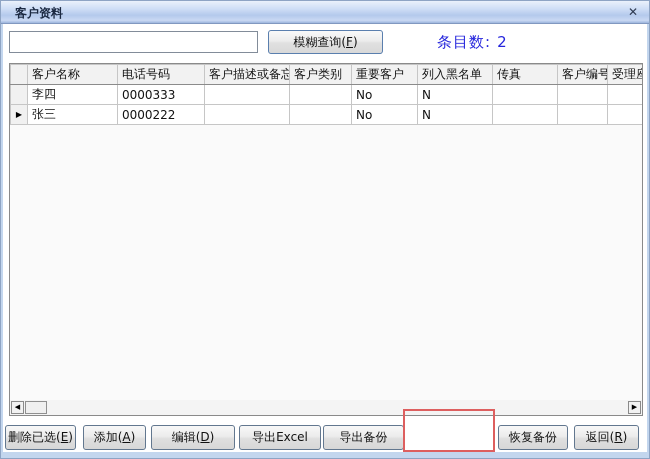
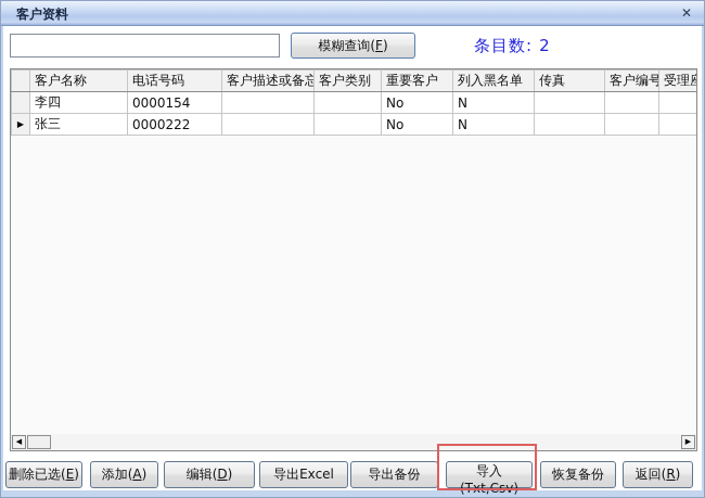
  客户资料
  ✕
  模糊查询(F)
  条目数: 2
  	客户名称	电话号码	客户描述或备忘	客户类别	重要客户	列入黑名单	传真	客户编号	受理座
- 	李四	0000333			No	N
+ 	李四	0000154			No	N
  ▶	张三	0000222			No	N
  ◀
  ▶
  删除已选(E)
  添加(A)
  编辑(D)
  导出Excel
  导出备份
+ 导入(Txt,Csv)
  恢复备份
  返回(R)
